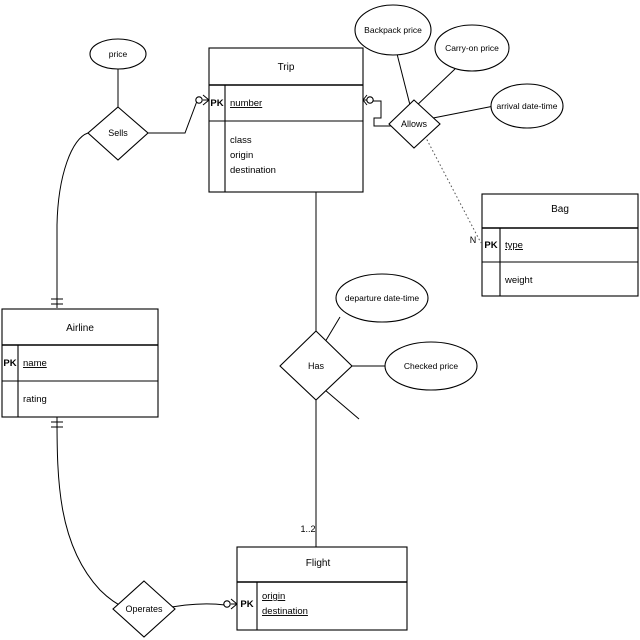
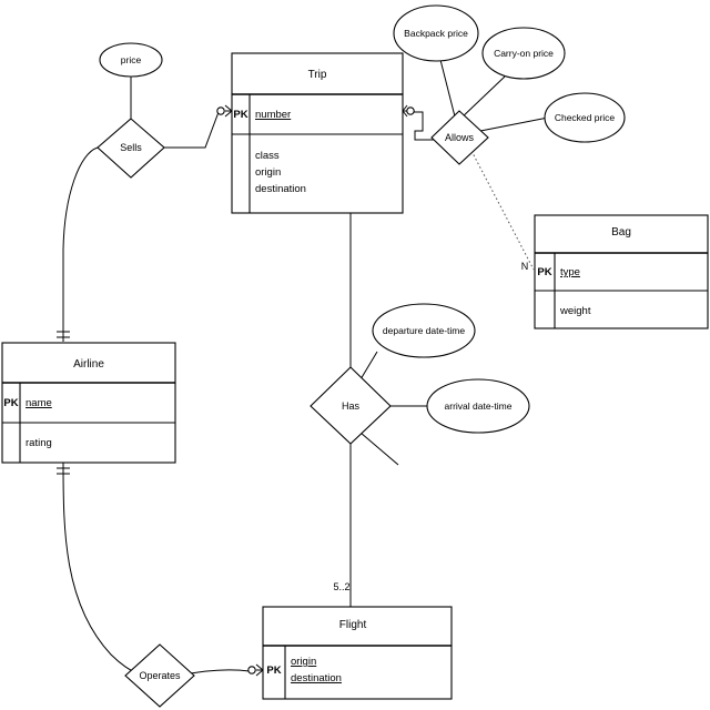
  Trip
  PK
  number
  class
  origin
  destination
  Airline
  PK
  name
  rating
  Bag
  PK
  type
  weight
  Flight
  PK
  origin
  destination
  Sells
  Allows
  Has
  Operates
  price
  Backpack price
  Carry-on price
- arrival date-time
+ Checked price
  departure date-time
- Checked price
+ arrival date-time
  N
- 1..2
+ 5..2
